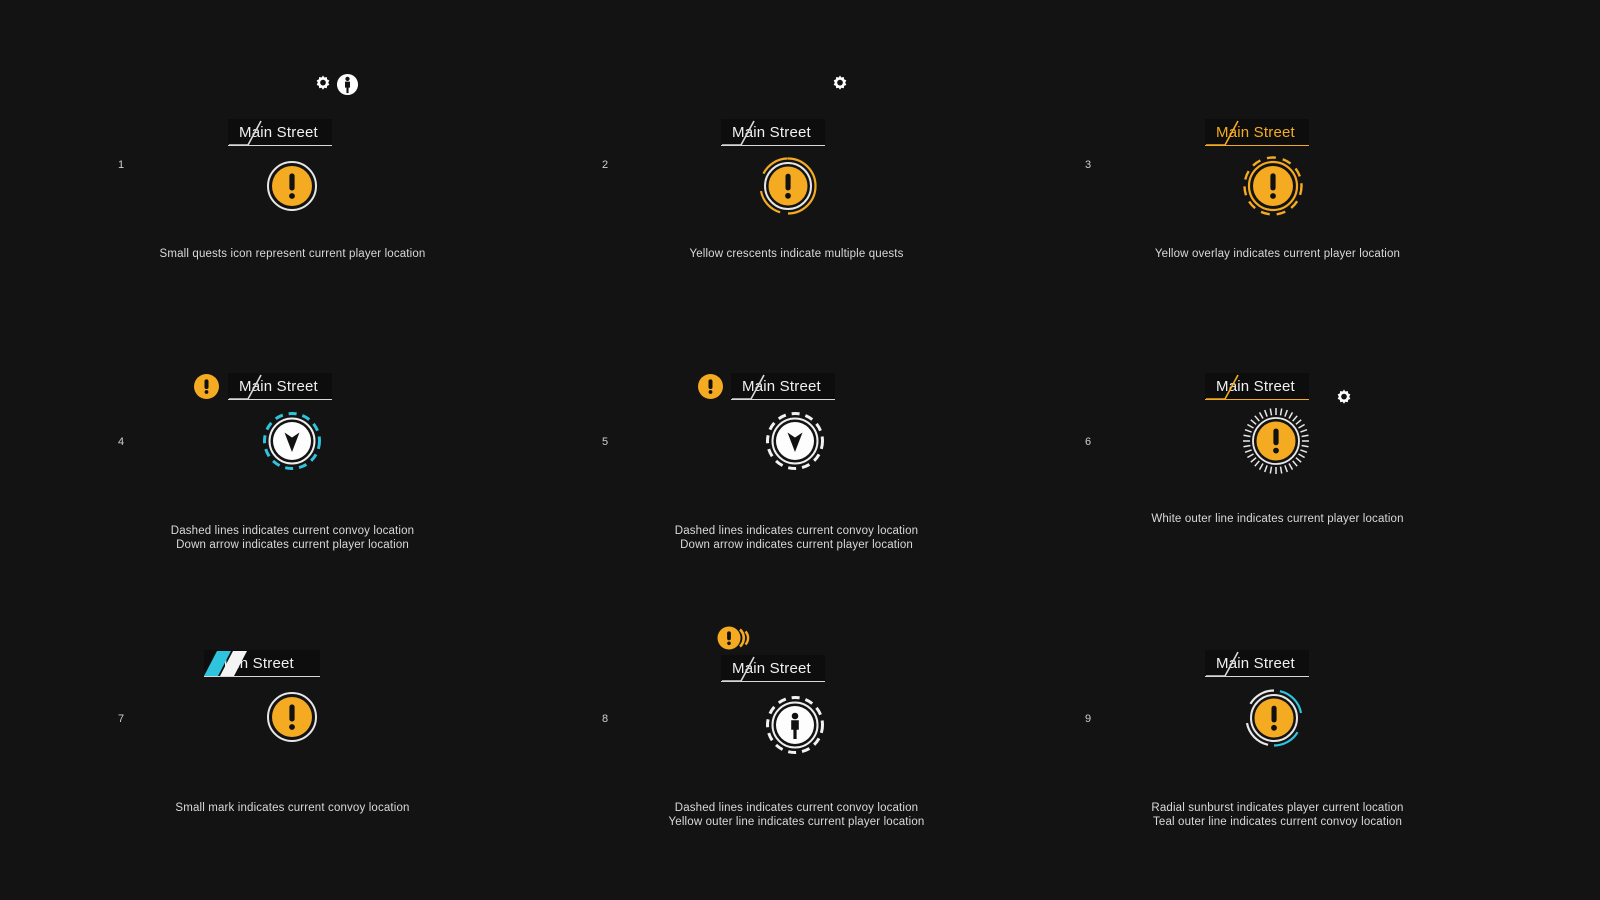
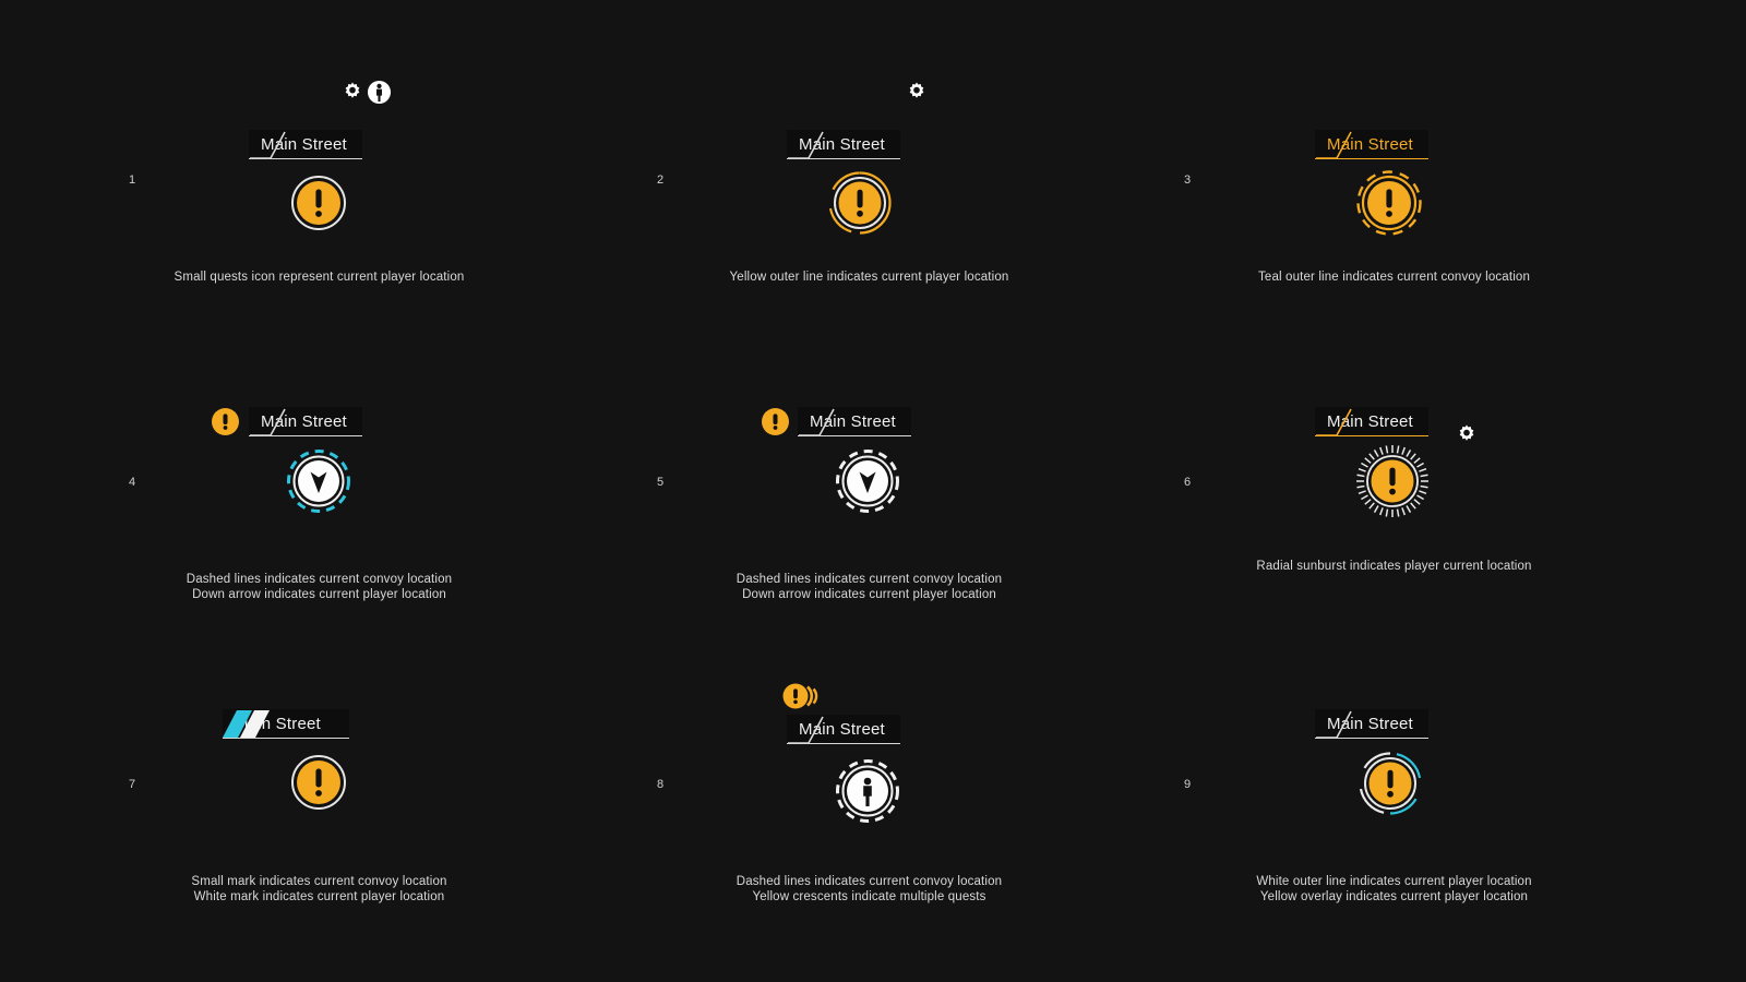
  1
  Main Street
  Small quests icon represent current player location
  2
  Main Street
- Yellow crescents indicate multiple quests
+ Yellow outer line indicates current player location
  3
  Main Street
- Yellow overlay indicates current player location
+ Teal outer line indicates current convoy location
  4
  Main Street
  Dashed lines indicates current convoy location
  Down arrow indicates current player location
  5
  Main Street
  Dashed lines indicates current convoy location
  Down arrow indicates current player location
  6
  Main Street
- White outer line indicates current player location
+ Radial sunburst indicates player current location
  7
  n Street
  Small mark indicates current convoy location
+ White mark indicates current player location
  8
  Main Street
  Dashed lines indicates current convoy location
- Yellow outer line indicates current player location
+ Yellow crescents indicate multiple quests
  9
  Main Street
- Radial sunburst indicates player current location
+ White outer line indicates current player location
- Teal outer line indicates current convoy location
+ Yellow overlay indicates current player location
